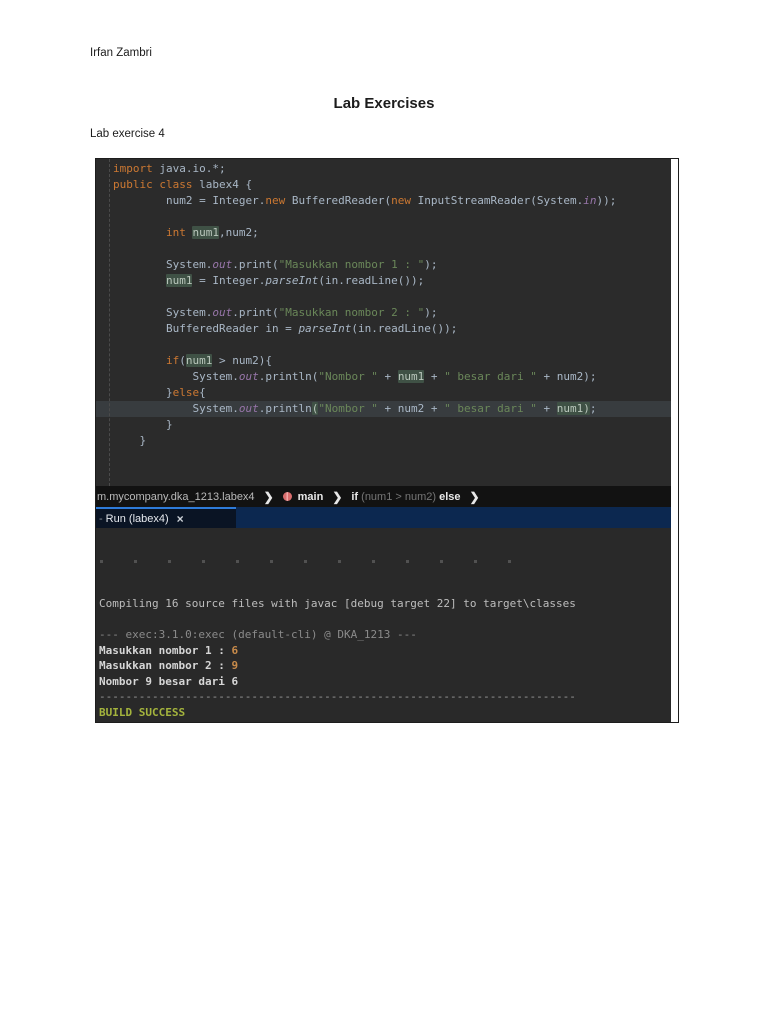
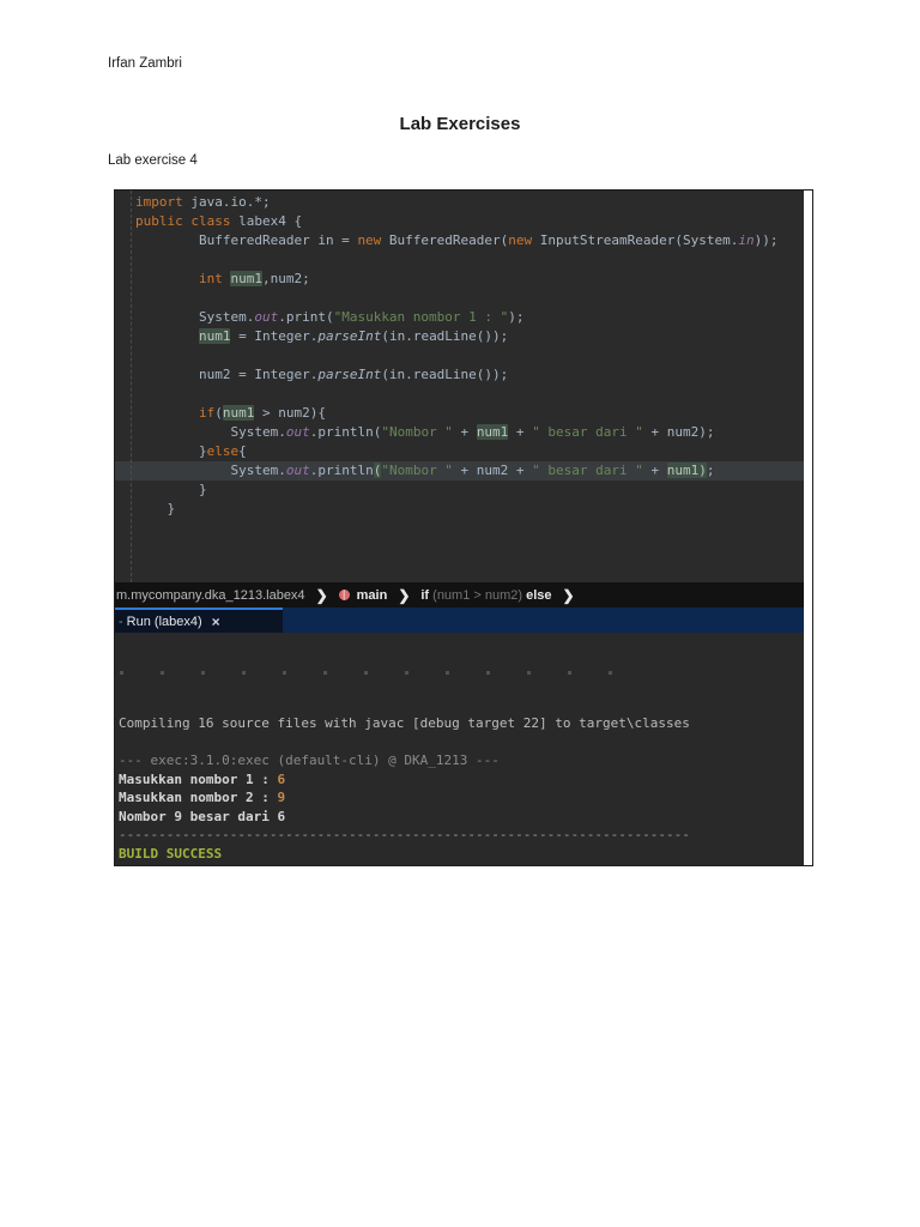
  Irfan Zambri
  Lab Exercises
  Lab exercise 4
  import java.io.*;
  public class labex4 {
- num2 = Integer.new BufferedReader(new InputStreamReader(System.in));
+ BufferedReader in = new BufferedReader(new InputStreamReader(System.in));
  int num1,num2;
  System.out.print("Masukkan nombor 1 : ");
  num1 = Integer.parseInt(in.readLine());
- System.out.print("Masukkan nombor 2 : ");
- BufferedReader in = parseInt(in.readLine());
+ num2 = Integer.parseInt(in.readLine());
  if(num1 > num2){
  System.out.println("Nombor " + num1 + " besar dari " + num2);
  }else{
  System.out.println("Nombor " + num2 + " besar dari " + num1);
  }
  }
  m.mycompany.dka_1213.labex4
  ❯
  main
  ❯
  if
  (num1 > num2)
  else
  ❯
  -
  Run (labex4)
  ×
  Compiling 16 source files with javac [debug target 22] to target\classes
  --- exec:3.1.0:exec (default-cli) @ DKA_1213 ---
  Masukkan nombor 1 : 6
  Masukkan nombor 2 : 9
  Nombor 9 besar dari 6
  ------------------------------------------------------------------------
  BUILD SUCCESS
